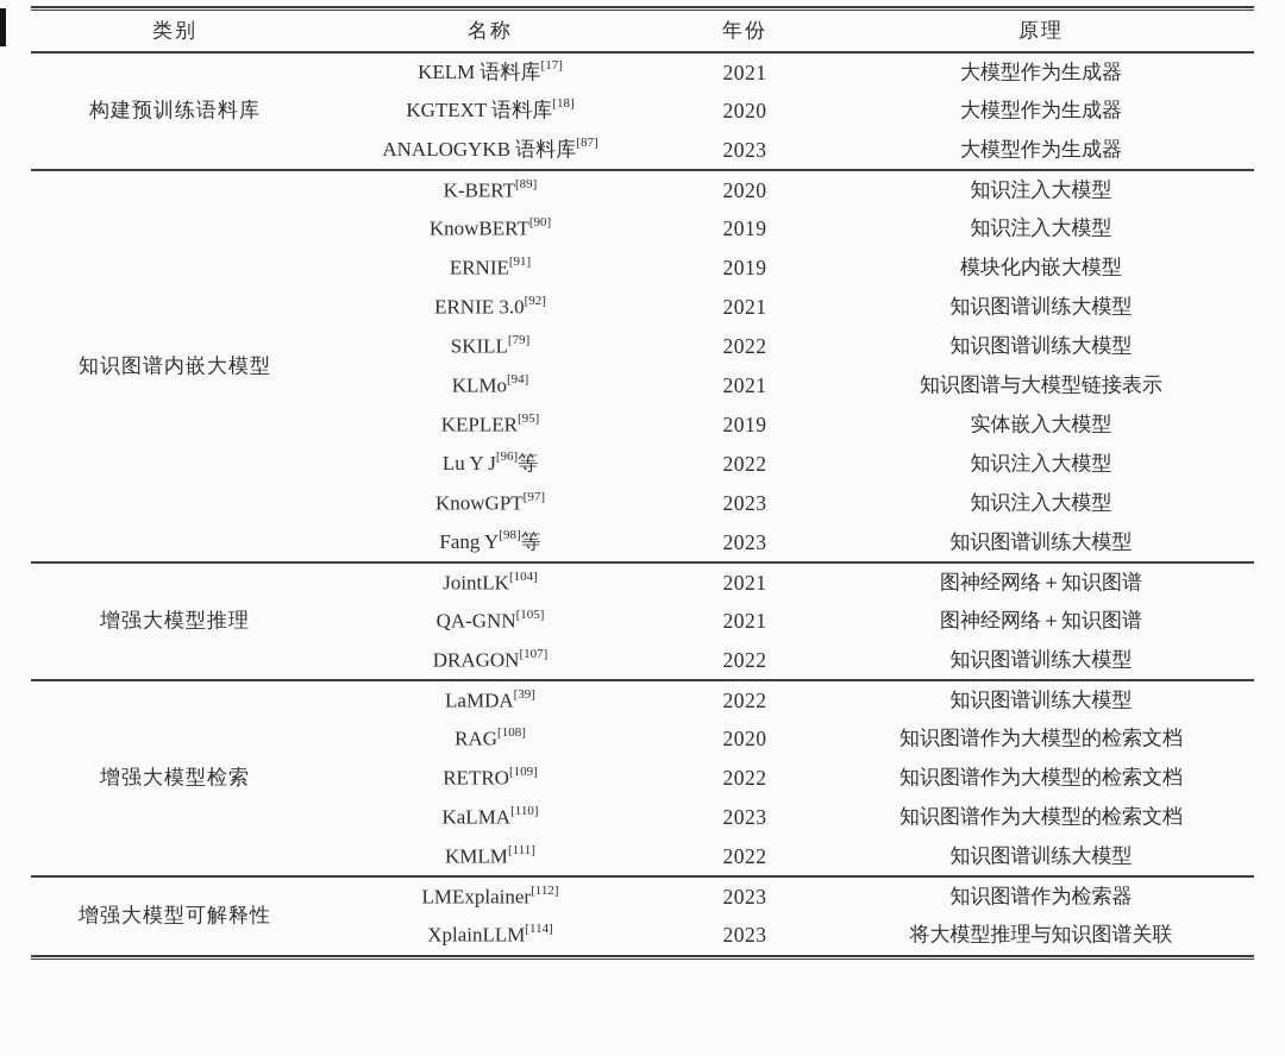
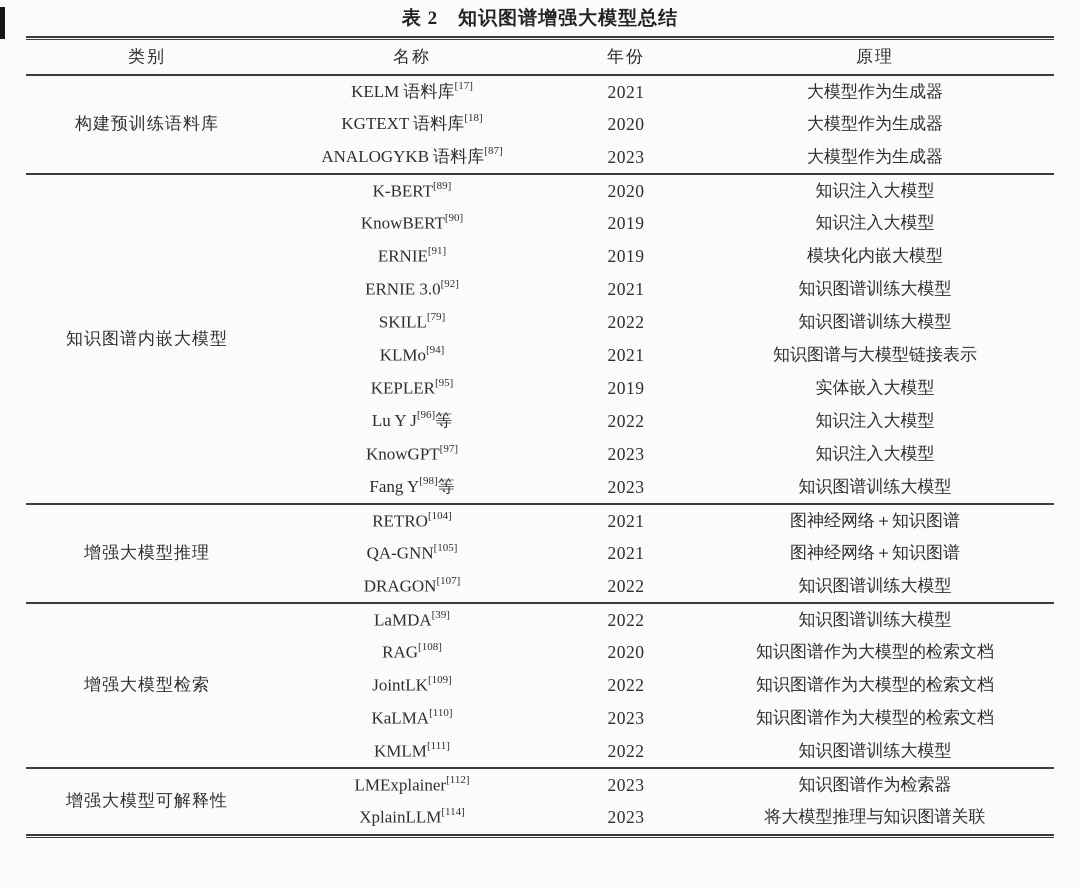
+ 表 2 知识图谱增强大模型总结
  类别	名称	年份	原理
  构建预训练语料库	KELM 语料库[17]	2021	大模型作为生成器
  KGTEXT 语料库[18]	2020	大模型作为生成器
  ANALOGYKB 语料库[87]	2023	大模型作为生成器
  知识图谱内嵌大模型	K-BERT[89]	2020	知识注入大模型
  KnowBERT[90]	2019	知识注入大模型
  ERNIE[91]	2019	模块化内嵌大模型
  ERNIE 3.0[92]	2021	知识图谱训练大模型
  SKILL[79]	2022	知识图谱训练大模型
  KLMo[94]	2021	知识图谱与大模型链接表示
  KEPLER[95]	2019	实体嵌入大模型
  Lu Y J[96]等	2022	知识注入大模型
  KnowGPT[97]	2023	知识注入大模型
  Fang Y[98]等	2023	知识图谱训练大模型
- 增强大模型推理	JointLK[104]	2021	图神经网络＋知识图谱
+ 增强大模型推理	RETRO[104]	2021	图神经网络＋知识图谱
  QA-GNN[105]	2021	图神经网络＋知识图谱
  DRAGON[107]	2022	知识图谱训练大模型
  增强大模型检索	LaMDA[39]	2022	知识图谱训练大模型
  RAG[108]	2020	知识图谱作为大模型的检索文档
- RETRO[109]	2022	知识图谱作为大模型的检索文档
+ JointLK[109]	2022	知识图谱作为大模型的检索文档
  KaLMA[110]	2023	知识图谱作为大模型的检索文档
  KMLM[111]	2022	知识图谱训练大模型
  增强大模型可解释性	LMExplainer[112]	2023	知识图谱作为检索器
  XplainLLM[114]	2023	将大模型推理与知识图谱关联
